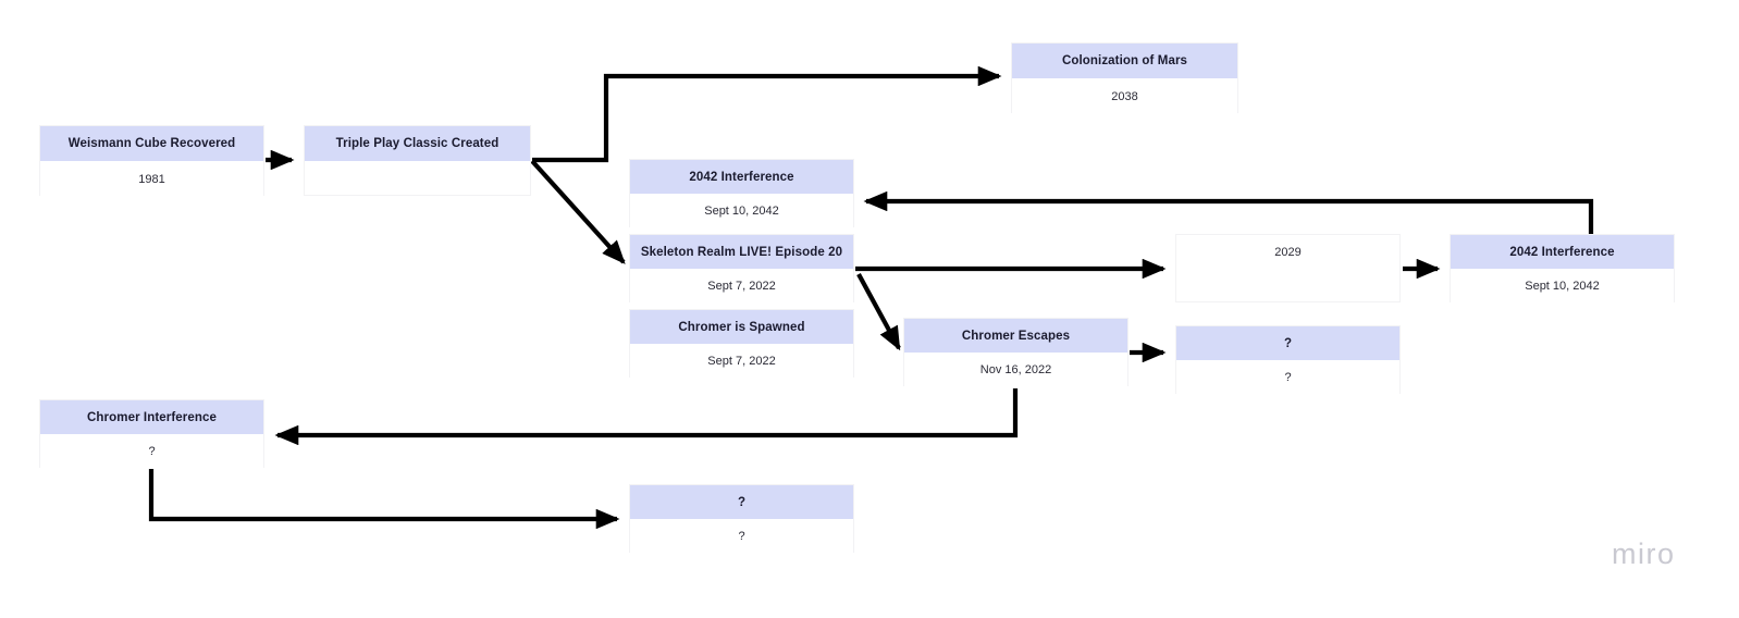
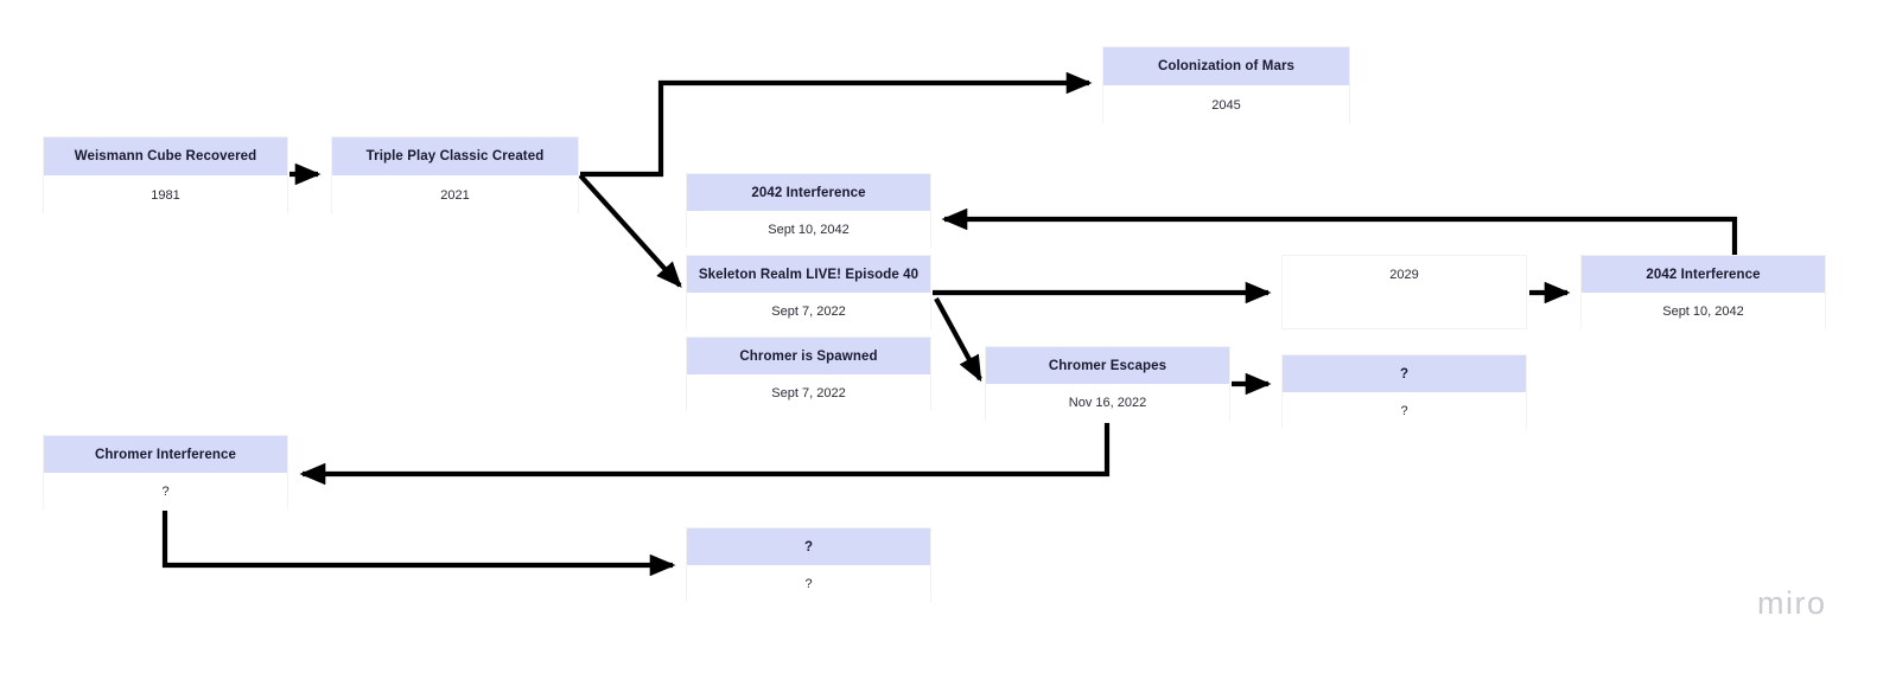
  Weismann Cube Recovered
  1981
  Triple Play Classic Created
+ 2021
  Colonization of Mars
- 2038
+ 2045
  2042 Interference
  Sept 10, 2042
- Skeleton Realm LIVE! Episode 20
+ Skeleton Realm LIVE! Episode 40
  Sept 7, 2022
  Chromer is Spawned
  Sept 7, 2022
  Chromer Escapes
  Nov 16, 2022
  2029
  ?
  ?
  2042 Interference
  Sept 10, 2042
  Chromer Interference
  ?
  ?
  ?
  miro
